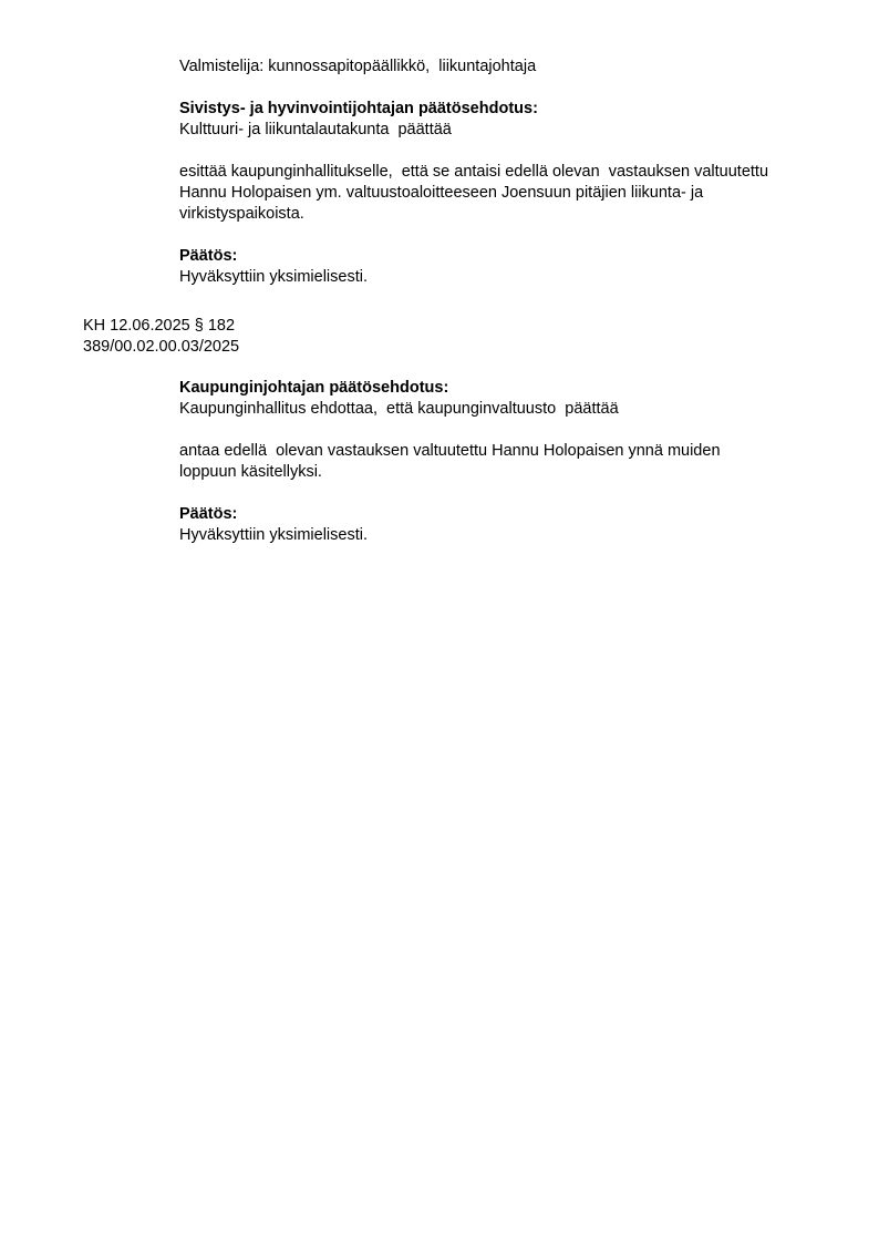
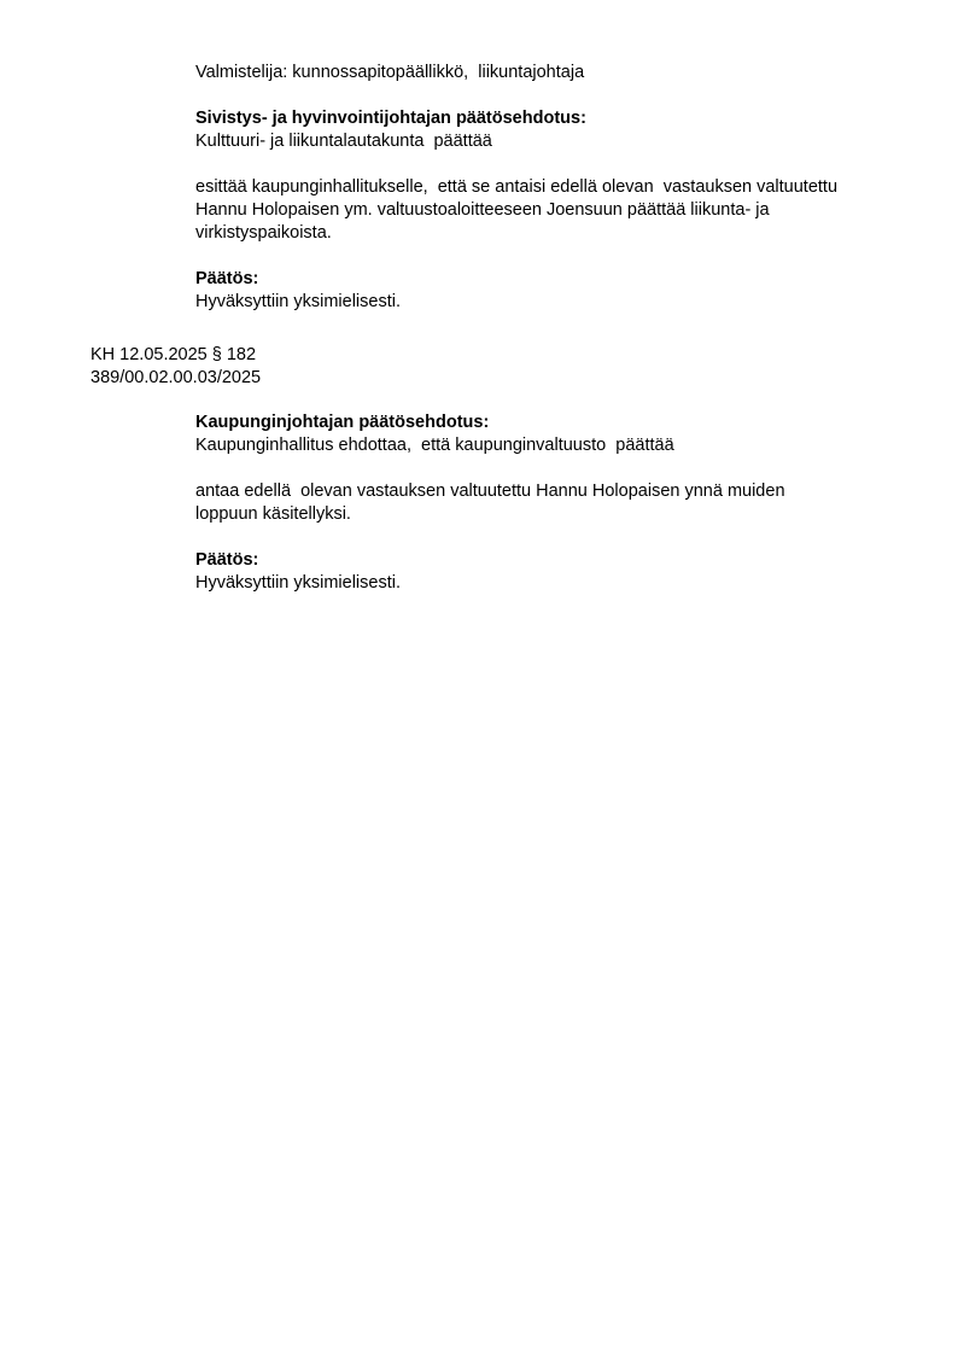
  Valmistelija: kunnossapitopäällikkö, liikuntajohtaja
  Sivistys- ja hyvinvointijohtajan päätösehdotus:
  Kulttuuri- ja liikuntalautakunta päättää
  esittää kaupunginhallitukselle, että se antaisi edellä olevan vastauksen valtuutettu
- Hannu Holopaisen ym. valtuustoaloitteeseen Joensuun pitäjien liikunta- ja
+ Hannu Holopaisen ym. valtuustoaloitteeseen Joensuun päättää liikunta- ja
  virkistyspaikoista.
  Päätös:
  Hyväksyttiin yksimielisesti.
- KH 12.06.2025 § 182
+ KH 12.05.2025 § 182
  389/00.02.00.03/2025
  Kaupunginjohtajan päätösehdotus:
  Kaupunginhallitus ehdottaa, että kaupunginvaltuusto päättää
  antaa edellä olevan vastauksen valtuutettu Hannu Holopaisen ynnä muiden
  loppuun käsitellyksi.
  Päätös:
  Hyväksyttiin yksimielisesti.
